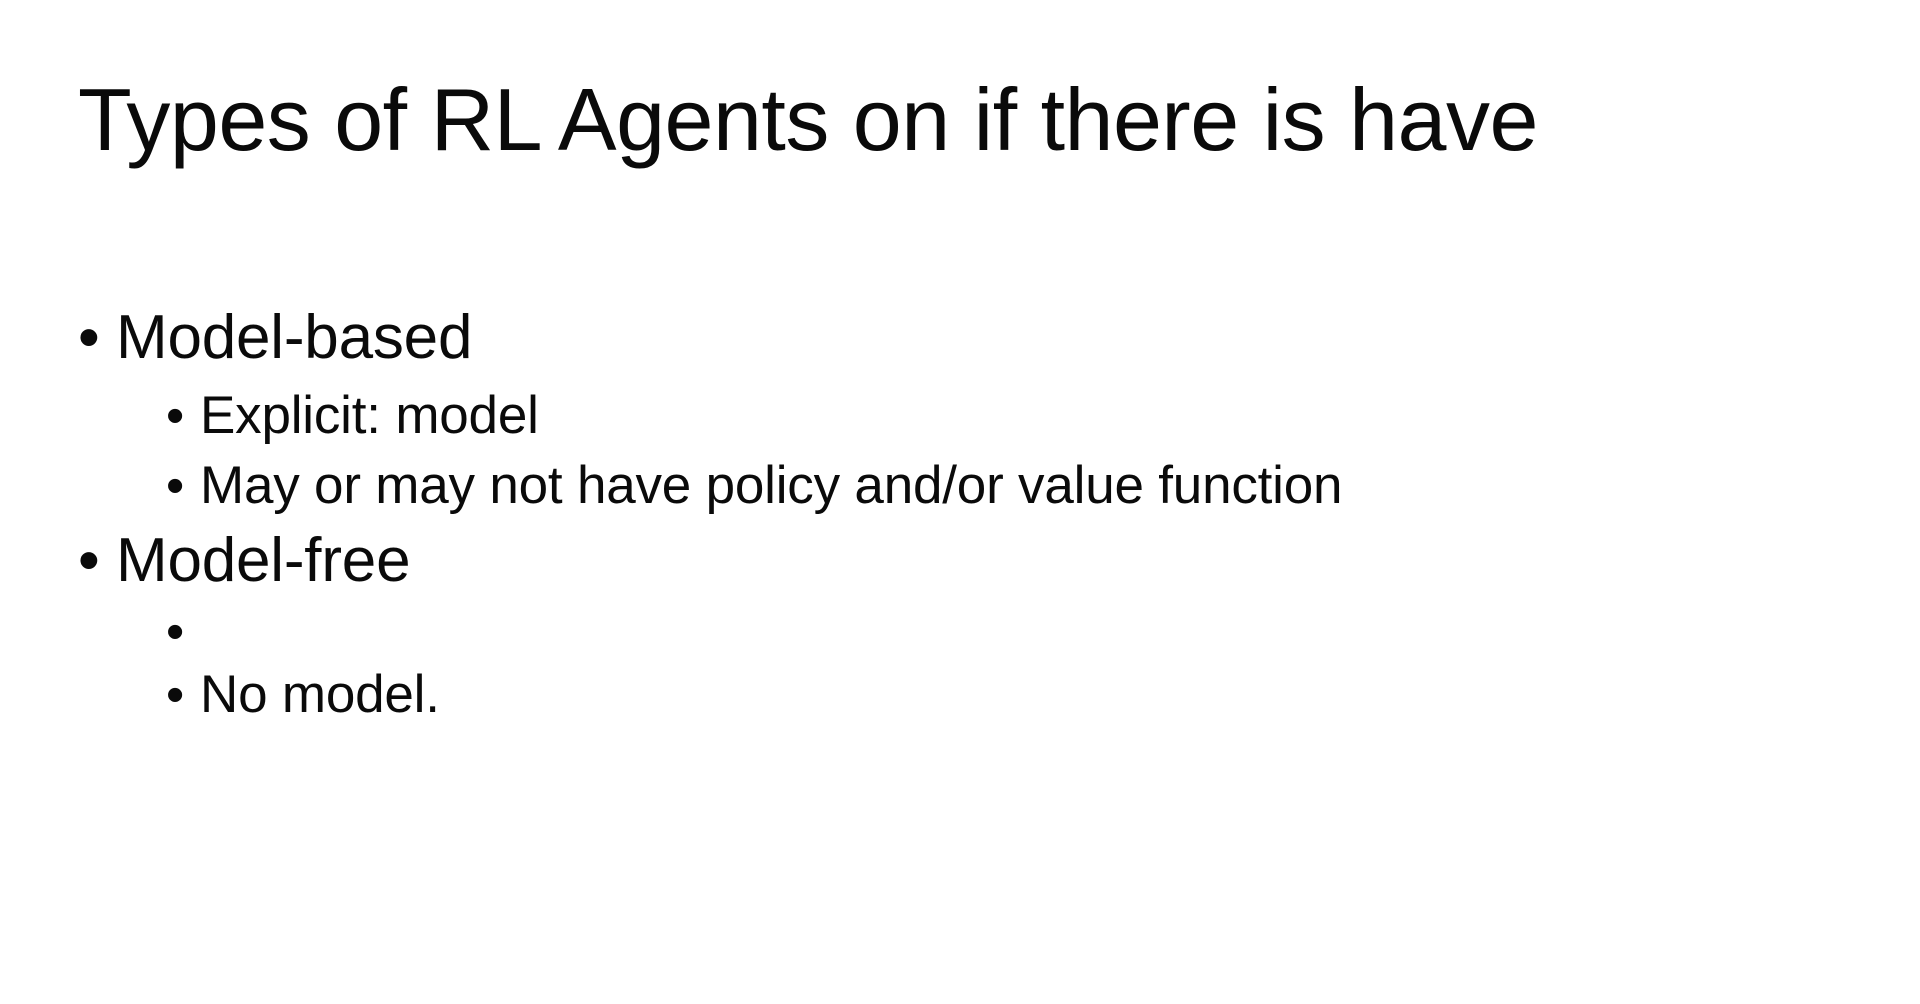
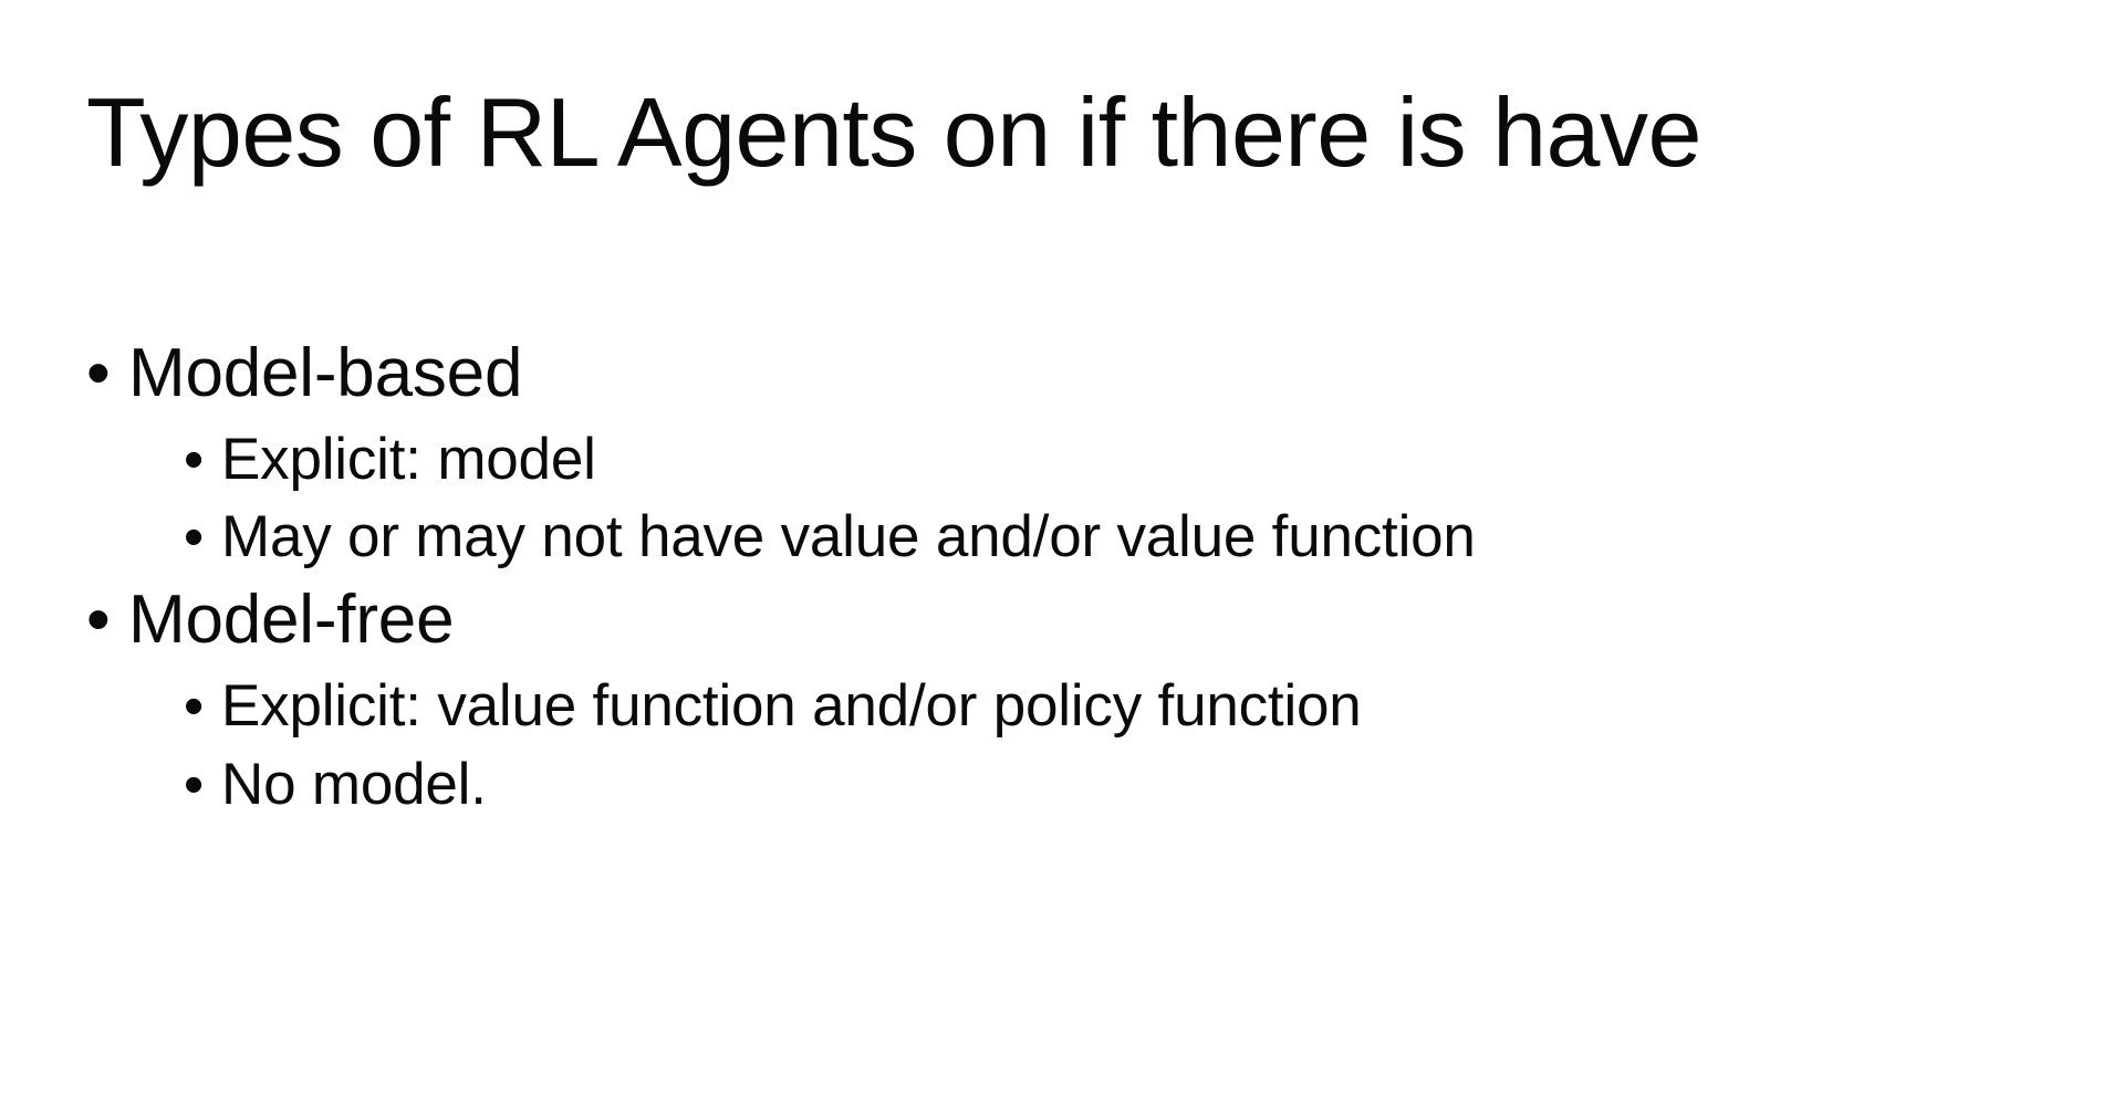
  Types of RL Agents on if there is have
  •
  Model-based
  •
  Explicit: model
  •
- May or may not have policy and/or value function
+ May or may not have value and/or value function
  •
  Model-free
  •
+ Explicit: value function and/or policy function
  •
  No model.
